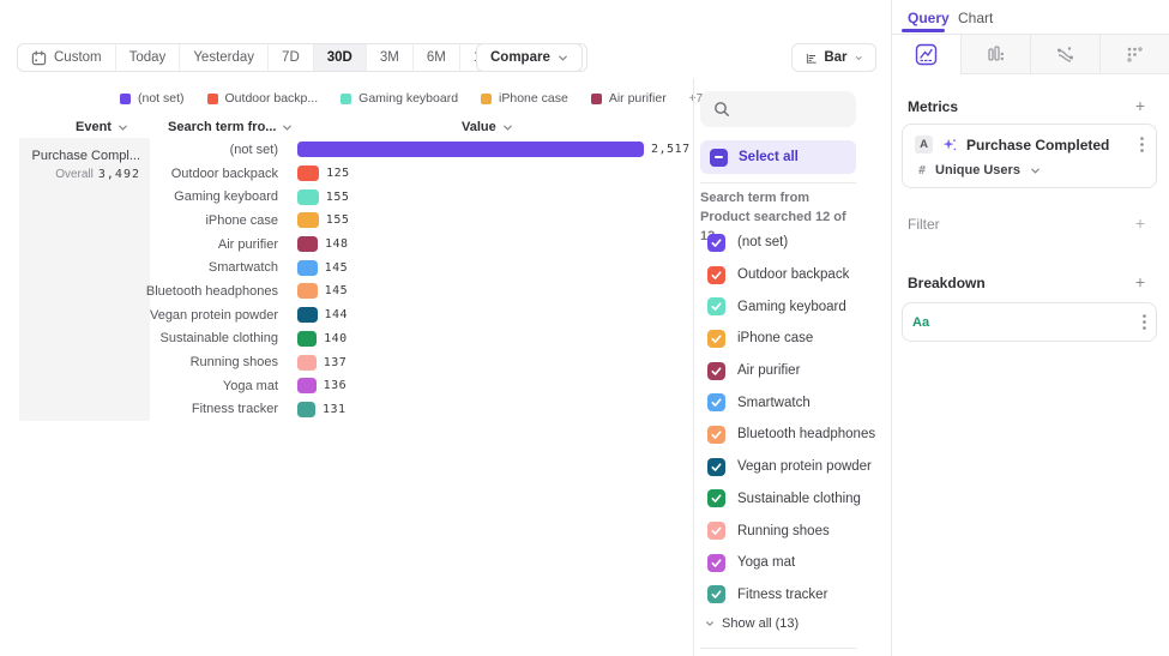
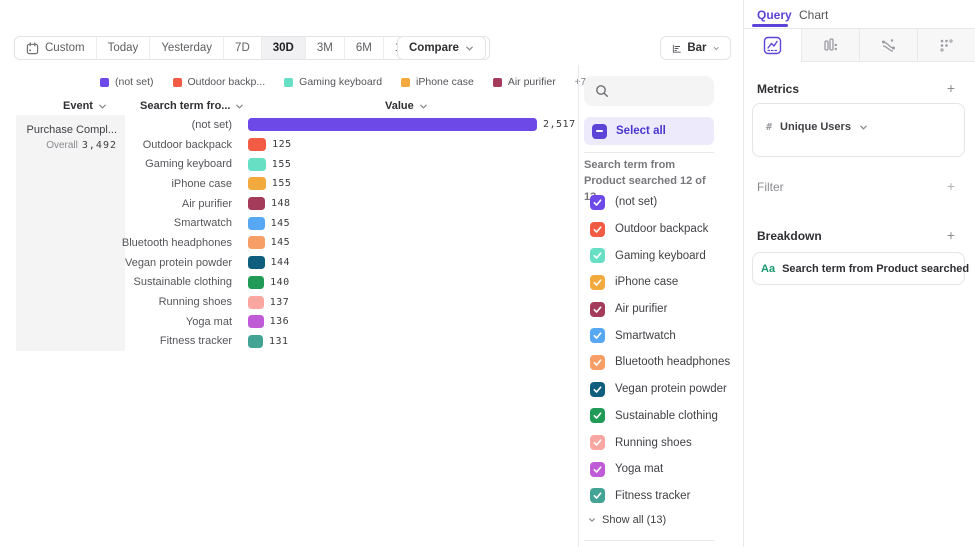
  Custom
  Today
  Yesterday
  7D
  30D
  3M
  6M
  Compare
  Bar
  (not set)
  Outdoor backp...
  Gaming keyboard
  iPhone case
  Air purifier
  Event
  Search term fro...
  Value
  Purchase Compl...
  Overall 3,492
  (not set)
  2,517
  Outdoor backpack
  125
  Gaming keyboard
  155
  iPhone case
  155
  Air purifier
  148
  Smartwatch
  145
  Bluetooth headphones
  145
  Vegan protein powder
  144
  Sustainable clothing
  140
  Running shoes
  137
  Yoga mat
  136
  Fitness tracker
  131
  Select all
  Search term from Product searched 12 of 1
  (not set)
  Outdoor backpack
  Gaming keyboard
  iPhone case
  Air purifier
  Smartwatch
  Bluetooth headphones
  Vegan protein powder
  Sustainable clothing
  Running shoes
  Yoga mat
  Fitness tracker
  Show all (13)
  Query
  Chart
  Metrics
  +
- A
- Purchase Completed
  #
  Unique Users
  Filter
  +
  Breakdown
  +
  Aa
+ Search term from Product searched
